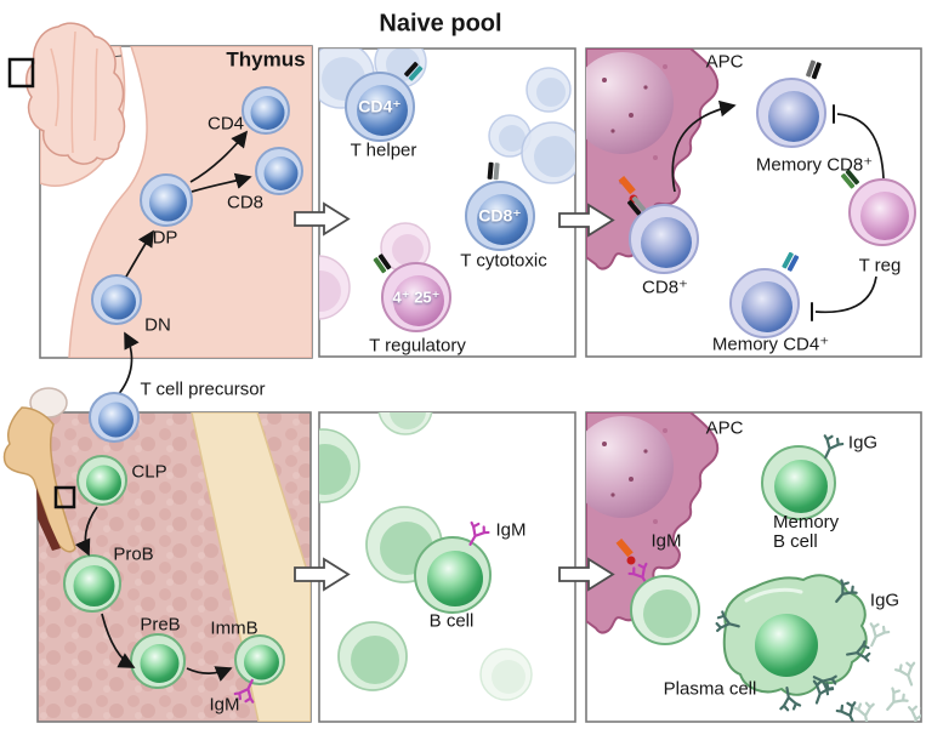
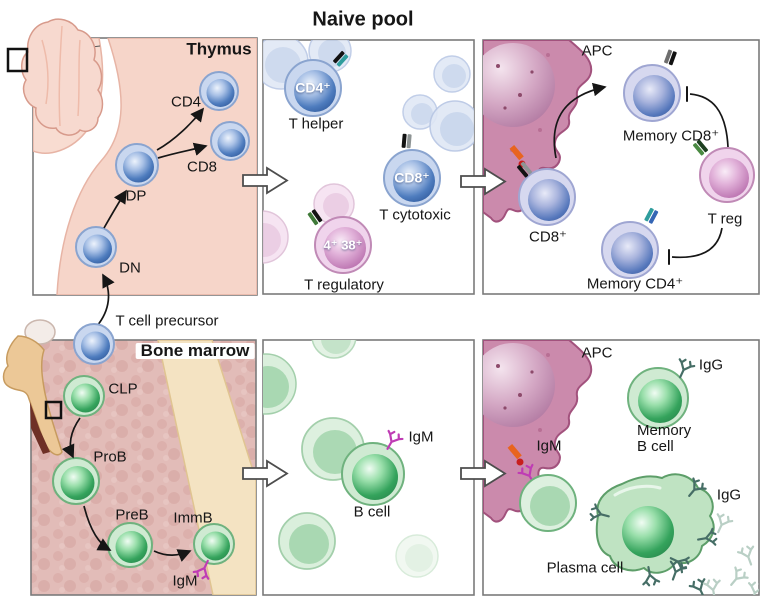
  Naive pool
  Thymus
  CD4
  CD8
  DP
  DN
  T cell precursor
+ Bone marrow
  CLP
  ProB
  PreB
  ImmB
  IgM
  CD4⁺
  T helper
  CD8⁺
  T cytotoxic
- 4⁺ 25⁺
+ 4⁺ 38⁺
  T regulatory
  APC
  Memory CD8⁺
  T reg
  CD8⁺
  Memory CD4⁺
  IgM
  B cell
  APC
  IgG
  Memory
  B cell
  IgM
  IgG
  Plasma cell
